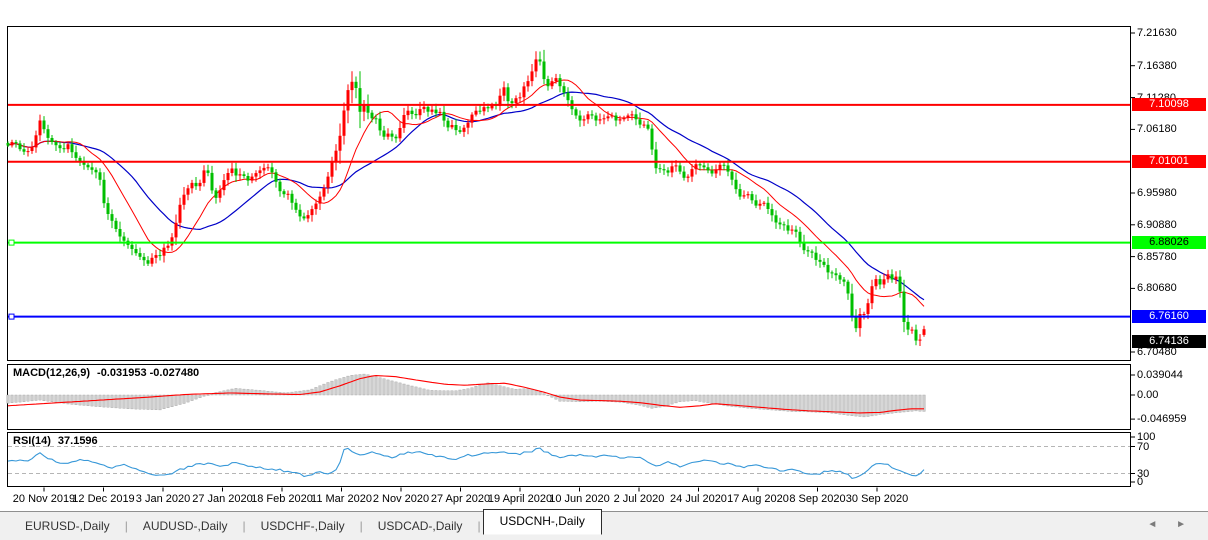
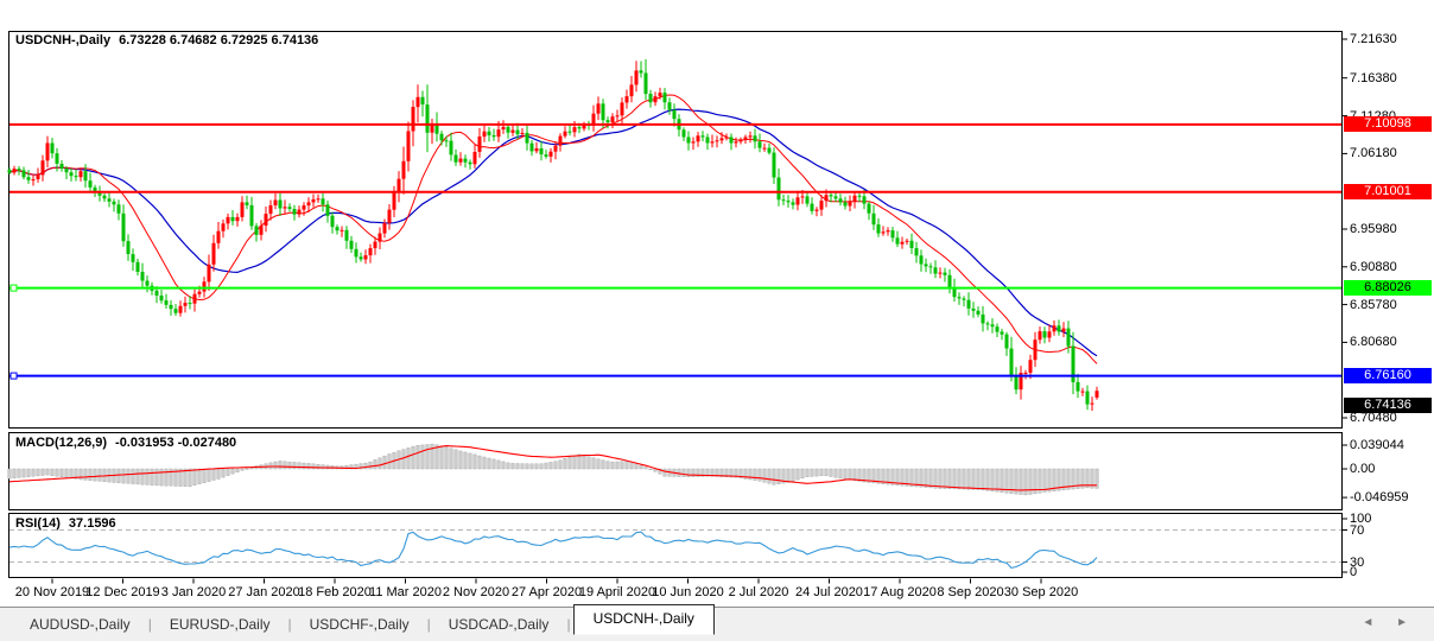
+ USDCNH-,Daily 6.73228 6.74682 6.72925 6.74136
  MACD(12,26,9) -0.031953 -0.027480
  RSI(14) 37.1596
  7.21630
  7.16380
  7.06180
  6.95980
  6.90880
  6.85780
  6.80680
  6.70480
  0.039044
  0.00
  -0.046959
  100
  70
  30
  0
  7.10098
  7.01001
  6.88026
  6.76160
  6.74136
  20 Nov 2019
  12 Dec 2019
  3 Jan 2020
  27 Jan 2020
  18 Feb 2020
  11 Mar 2020
  2 Nov 2020
  27 Apr 2020
  19 April 2020
  10 Jun 2020
  2 Jul 2020
  24 Jul 2020
  17 Aug 2020
  8 Sep 2020
  30 Sep 2020
- EURUSD-,Daily
+ AUDUSD-,Daily
  |
- AUDUSD-,Daily
+ EURUSD-,Daily
  |
  USDCHF-,Daily
  |
  USDCAD-,Daily
  |
  USDCNH-,Daily
  ◄ ►
